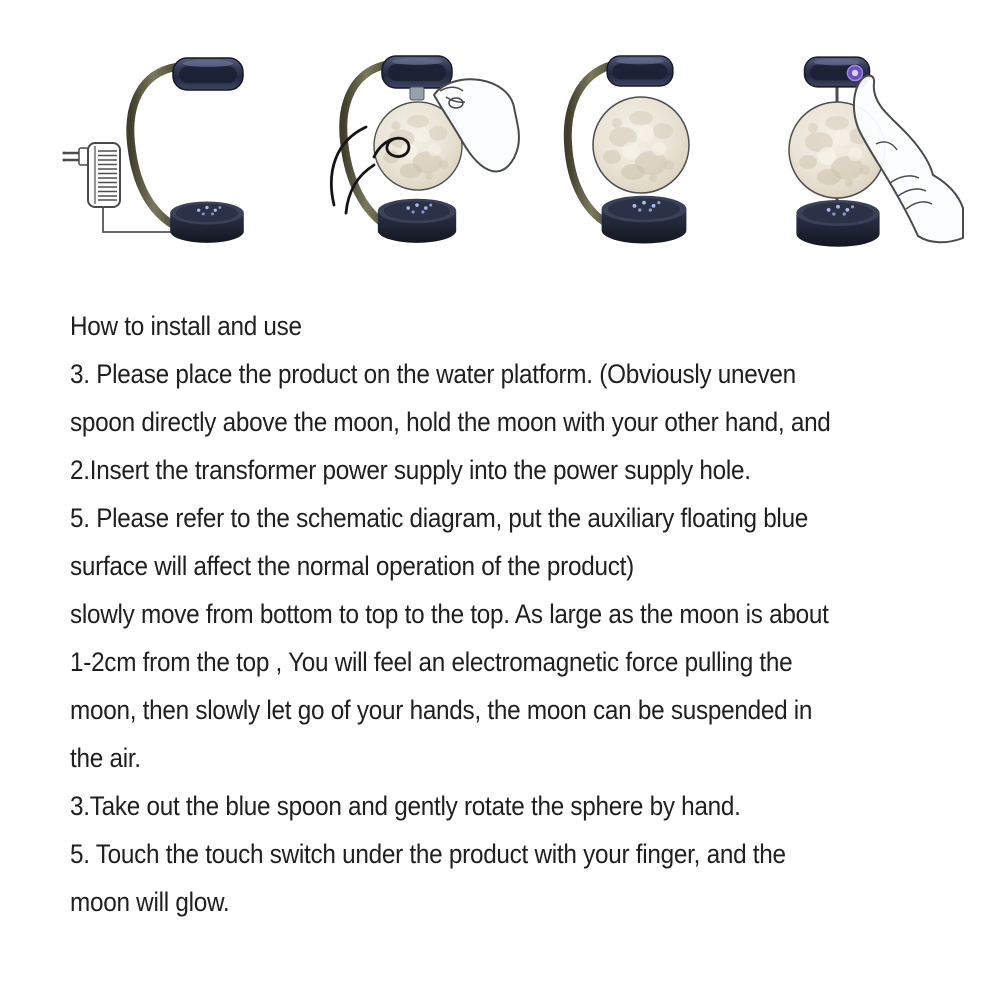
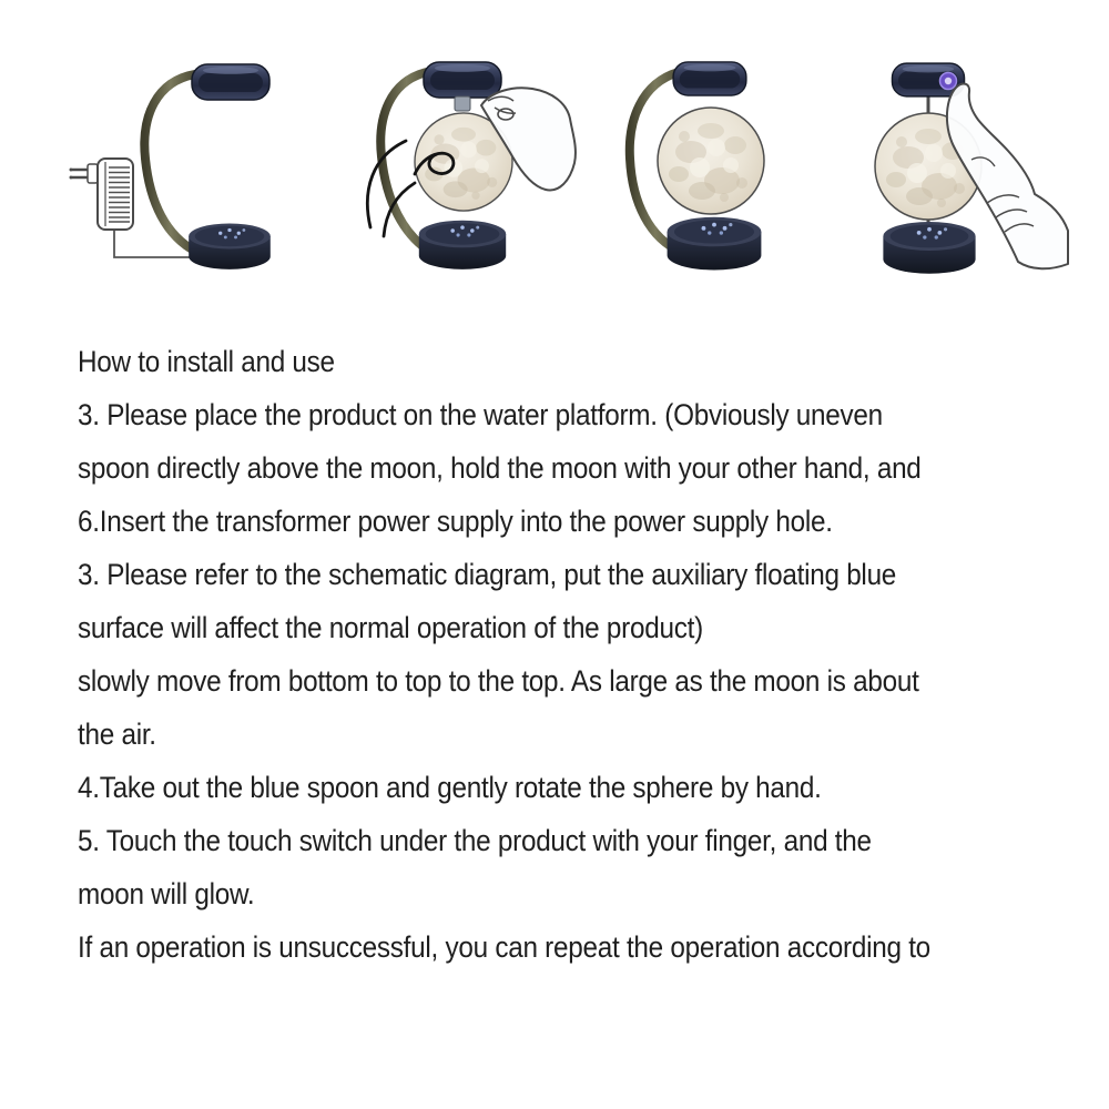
  How to install and use
  3. Please place the product on the water platform. (Obviously uneven
  spoon directly above the moon, hold the moon with your other hand, and
- 2.Insert the transformer power supply into the power supply hole.
+ 6.Insert the transformer power supply into the power supply hole.
- 5. Please refer to the schematic diagram, put the auxiliary floating blue
+ 3. Please refer to the schematic diagram, put the auxiliary floating blue
  surface will affect the normal operation of the product)
  slowly move from bottom to top to the top. As large as the moon is about
- 1-2cm from the top , You will feel an electromagnetic force pulling the
- moon, then slowly let go of your hands, the moon can be suspended in
  the air.
- 3.Take out the blue spoon and gently rotate the sphere by hand.
+ 4.Take out the blue spoon and gently rotate the sphere by hand.
  5. Touch the touch switch under the product with your finger, and the
  moon will glow.
+ If an operation is unsuccessful, you can repeat the operation according to
